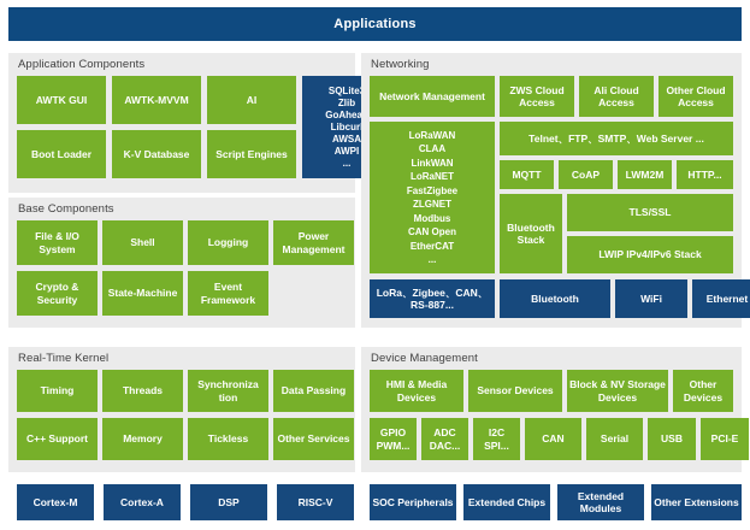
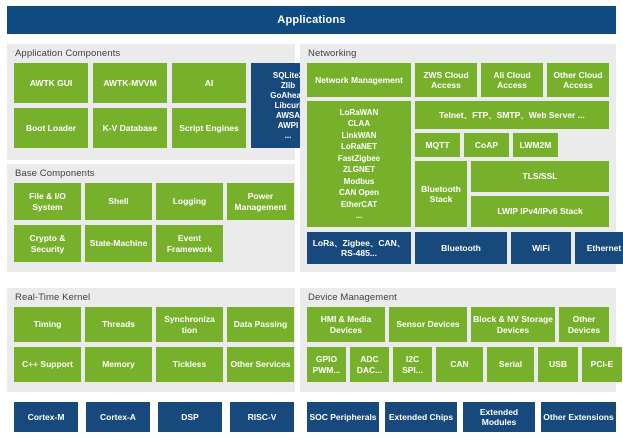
  Applications
  Application Components
  AWTK GUI
  AWTK-MVVM
  AI
  Boot Loader
  K-V Database
  Script Engines
  SQLite
  Zlib
  GoAhea
  Libcur
  AWSA
  AWPI
  ...
  Base Components
  File & I/O System
  Shell
  Logging
  Power Management
  Crypto & Security
  State-Machine
  Event Framework
  Real-Time Kernel
  Timing
  Threads
  Synchroniza tion
  Data Passing
  C++ Support
  Memory
  Tickless
  Other Services
  Networking
  Network Management
  ZWS Cloud Access
  Ali Cloud Access
  Other Cloud Access
  LoRaWAN
  CLAA
  LinkWAN
  LoRaNET
  FastZigbee
  ZLGNET
  Modbus
  CAN Open
  EtherCAT
  ...
  Telnet、FTP、SMTP、Web Server ...
  MQTT
  CoAP
  LWM2M
- HTTP...
  Bluetooth Stack
  TLS/SSL
  LWIP IPv4/IPv6 Stack
- LoRa、Zigbee、CAN、RS-887...
+ LoRa、Zigbee、CAN、RS-485...
  Bluetooth
  WiFi
  Ethernet
  Device Management
  HMI & Media Devices
  Sensor Devices
  Block & NV Storage Devices
  Other Devices
  GPIO PWM...
  ADC DAC...
  I2C SPI...
  CAN
  Serial
  USB
  PCI-E
  Cortex-M
  Cortex-A
  DSP
  RISC-V
  SOC Peripherals
  Extended Chips
  Extended Modules
  Other Extensions
